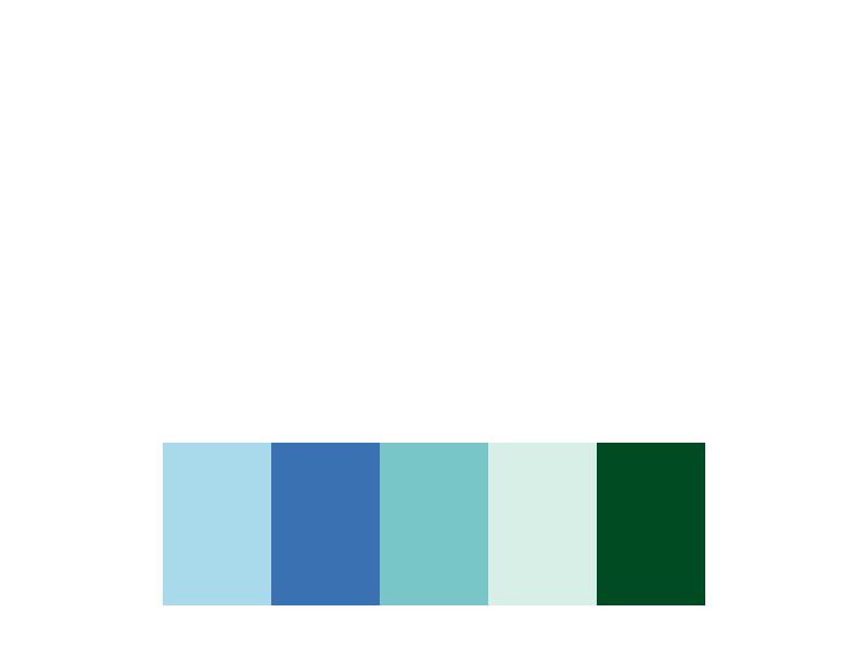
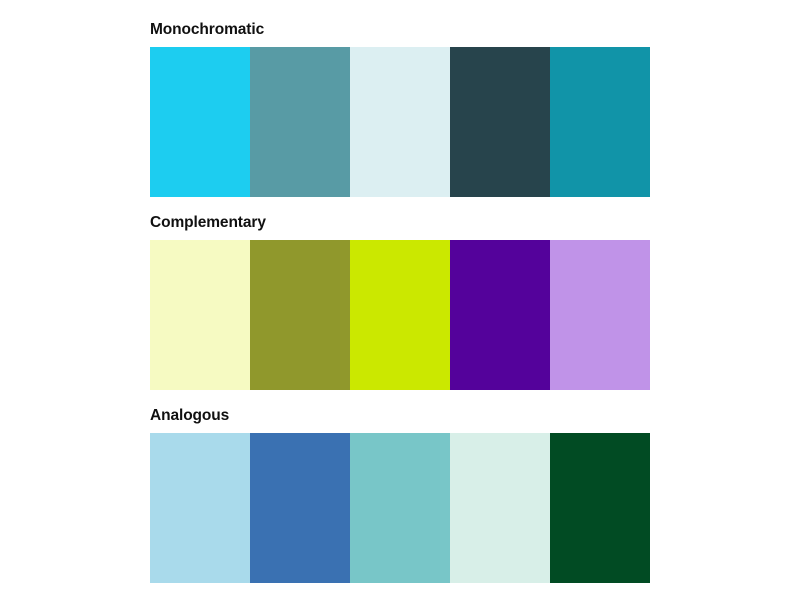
+ Monochromatic
+ Complementary
+ Analogous
